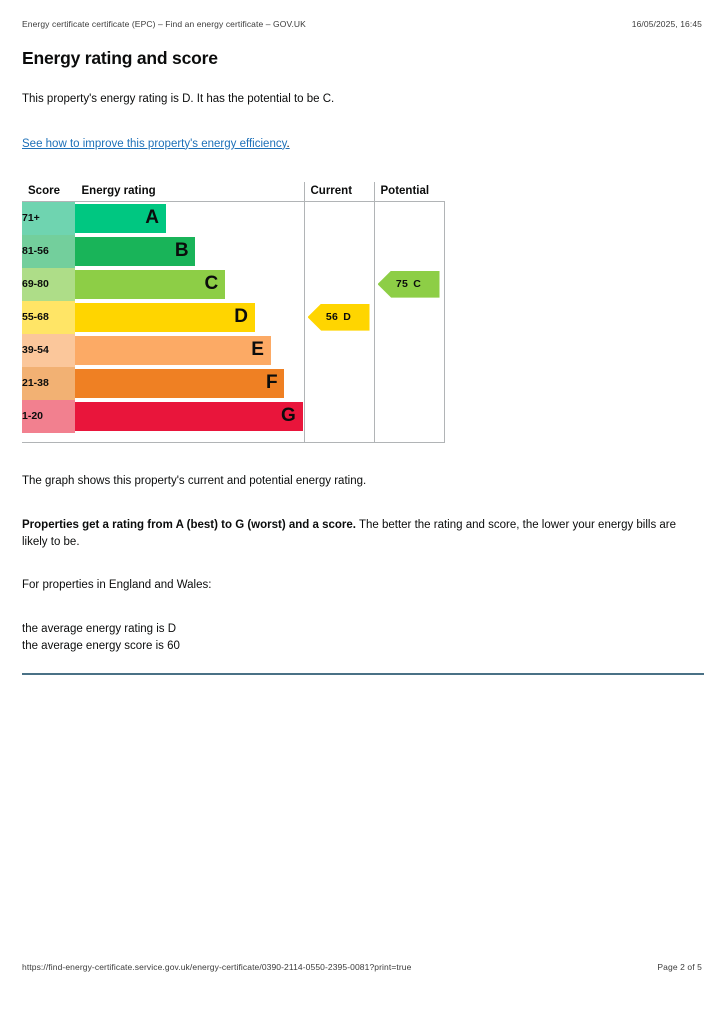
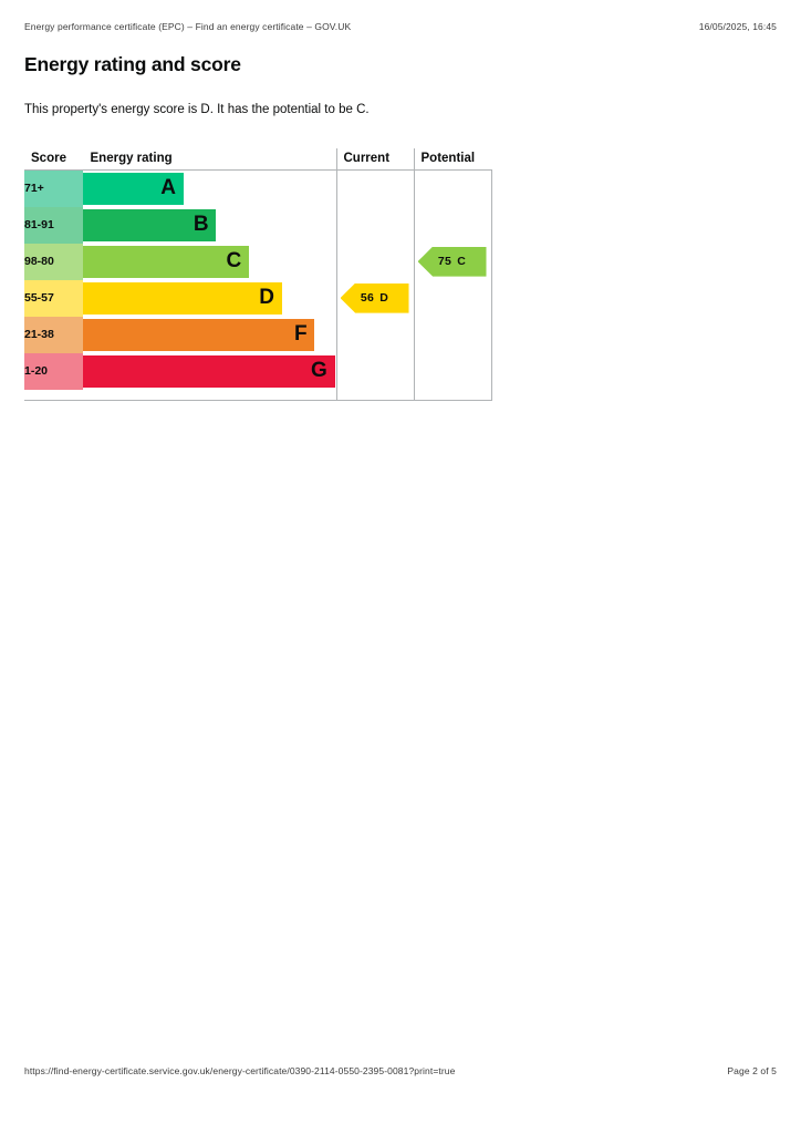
- Energy certificate certificate (EPC) – Find an energy certificate – GOV.UK
+ Energy performance certificate (EPC) – Find an energy certificate – GOV.UK
  16/05/2025, 16:45
  Energy rating and score
- This property's energy rating is D. It has the potential to be C.
+ This property's energy score is D. It has the potential to be C.
- See how to improve this property's energy efficiency.
  Score	Energy rating	Current	Potential
  71+	A
- 81-56	B
+ 81-91	B
- 69-80	C		75 C
+ 98-80	C		75 C
- 55-68	D	56 D
+ 55-57	D	56 D
- 39-54	E
  21-38	F
  1-20	G
- The graph shows this property's current and potential energy rating.
- Properties get a rating from A (best) to G (worst) and a score. The better the rating and score, the lower your energy bills are likely to be.
- For properties in England and Wales:
- the average energy rating is D
- the average energy score is 60
  https://find-energy-certificate.service.gov.uk/energy-certificate/0390-2114-0550-2395-0081?print=true
  Page 2 of 5
